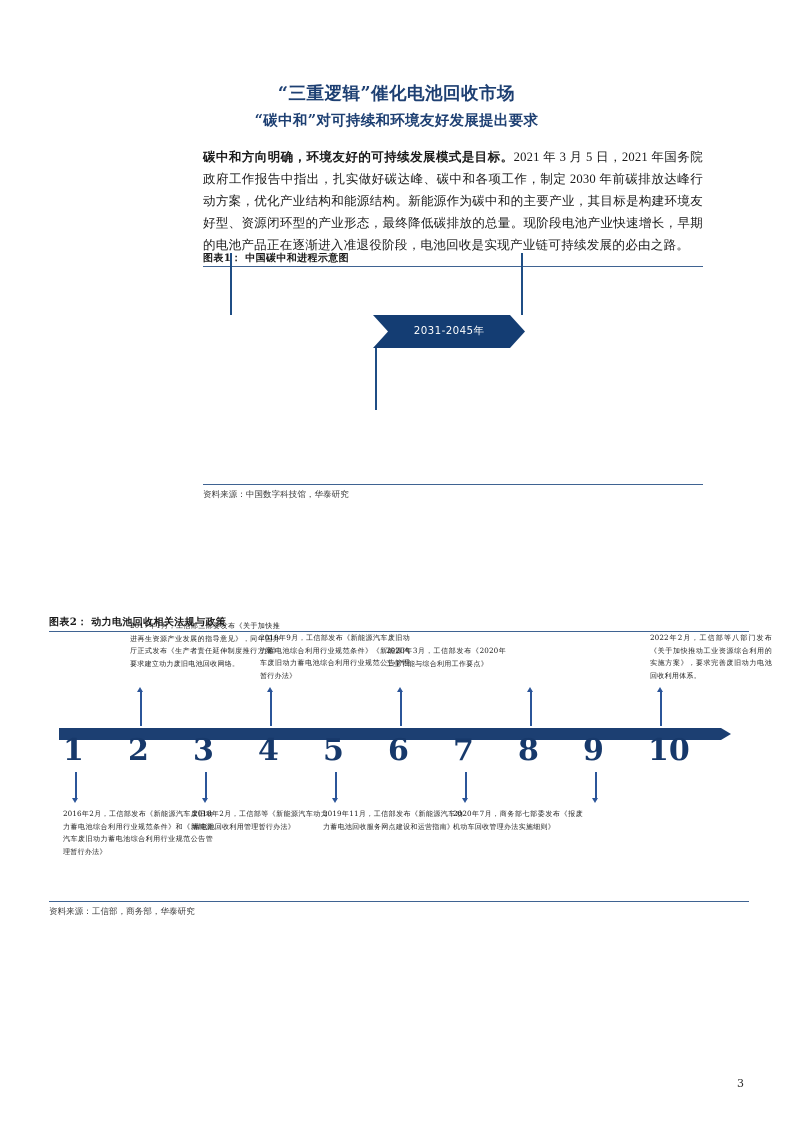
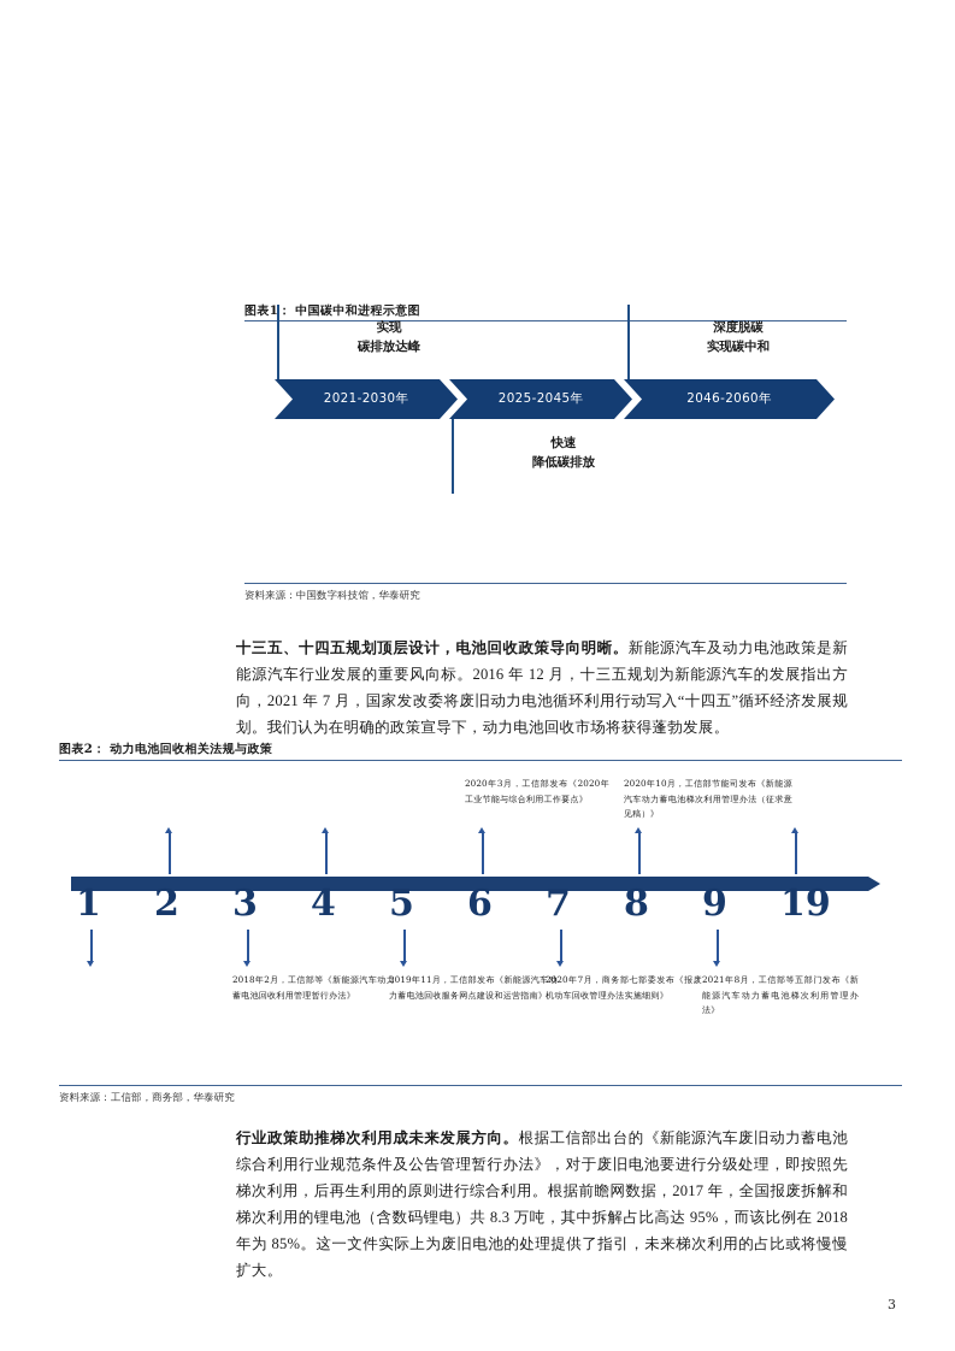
- “三重逻辑”催化电池回收市场
- “碳中和”对可持续和环境友好发展提出要求
- 碳中和方向明确，环境友好的可持续发展模式是目标。2021 年 3 月 5 日，2021 年国务院政府工作报告中指出，扎实做好碳达峰、碳中和各项工作，制定 2030 年前碳排放达峰行动方案，优化产业结构和能源结构。新能源作为碳中和的主要产业，其目标是构建环境友好型、资源闭环型的产业形态，最终降低碳排放的总量。现阶段电池产业快速增长，早期的电池产品正在逐渐进入准退役阶段，电池回收是实现产业链可持续发展的必由之路。
  图表1： 中国碳中和进程示意图
+ 实现
+ 碳排放达峰
+ 快速
+ 降低碳排放
+ 深度脱碳
+ 实现碳中和
+ 2021-2030年
- 2031-2045年
+ 2025-2045年
+ 2046-2060年
  资料来源：中国数字科技馆，华泰研究
+ 十三五、十四五规划顶层设计，电池回收政策导向明晰。新能源汽车及动力电池政策是新能源汽车行业发展的重要风向标。2016 年 12 月，十三五规划为新能源汽车的发展指出方向，2021 年 7 月，国家发改委将废旧动力电池循环利用行动写入“十四五”循环经济发展规划。我们认为在明确的政策宣导下，动力电池回收市场将获得蓬勃发展。
  图表2： 动力电池回收相关法规与政策
  1
- 2016年2月，工信部发布《新能源汽车废旧动力蓄电池综合利用行业规范条件》和《新能源汽车废旧动力蓄电池综合利用行业规范公告管理暂行办法》
  2
- 2017年1月，工信部三部委发布《关于加快推进再生资源产业发展的指导意见》，同年国办厅正式发布《生产者责任延伸制度推行方案》要求建立动力废旧电池回收网络。
  3
  2018年2月，工信部等《新能源汽车动力蓄电池回收利用管理暂行办法》
  4
- 2019年9月，工信部发布《新能源汽车废旧动力蓄电池综合利用行业规范条件》《新能源汽车废旧动力蓄电池综合利用行业规范公告管理暂行办法》
  5
  2019年11月，工信部发布《新能源汽车动力蓄电池回收服务网点建设和运营指南》
  6
  2020年3月，工信部发布《2020年工业节能与综合利用工作要点》
  7
  2020年7月，商务部七部委发布《报废机动车回收管理办法实施细则》
  8
+ 2020年10月，工信部节能司发布《新能源汽车动力蓄电池梯次利用管理办法（征求意见稿）》
  9
+ 2021年8月，工信部等五部门发布《新能源汽车动力蓄电池梯次利用管理办法》
- 10
+ 19
- 2022年2月，工信部等八部门发布《关于加快推动工业资源综合利用的实施方案》，要求完善废旧动力电池回收利用体系。
  资料来源：工信部，商务部，华泰研究
+ 行业政策助推梯次利用成未来发展方向。根据工信部出台的《新能源汽车废旧动力蓄电池综合利用行业规范条件及公告管理暂行办法》，对于废旧电池要进行分级处理，即按照先梯次利用，后再生利用的原则进行综合利用。根据前瞻网数据，2017 年，全国报废拆解和梯次利用的锂电池（含数码锂电）共 8.3 万吨，其中拆解占比高达 95%，而该比例在 2018 年为 85%。这一文件实际上为废旧电池的处理提供了指引，未来梯次利用的占比或将慢慢扩大。
  3
